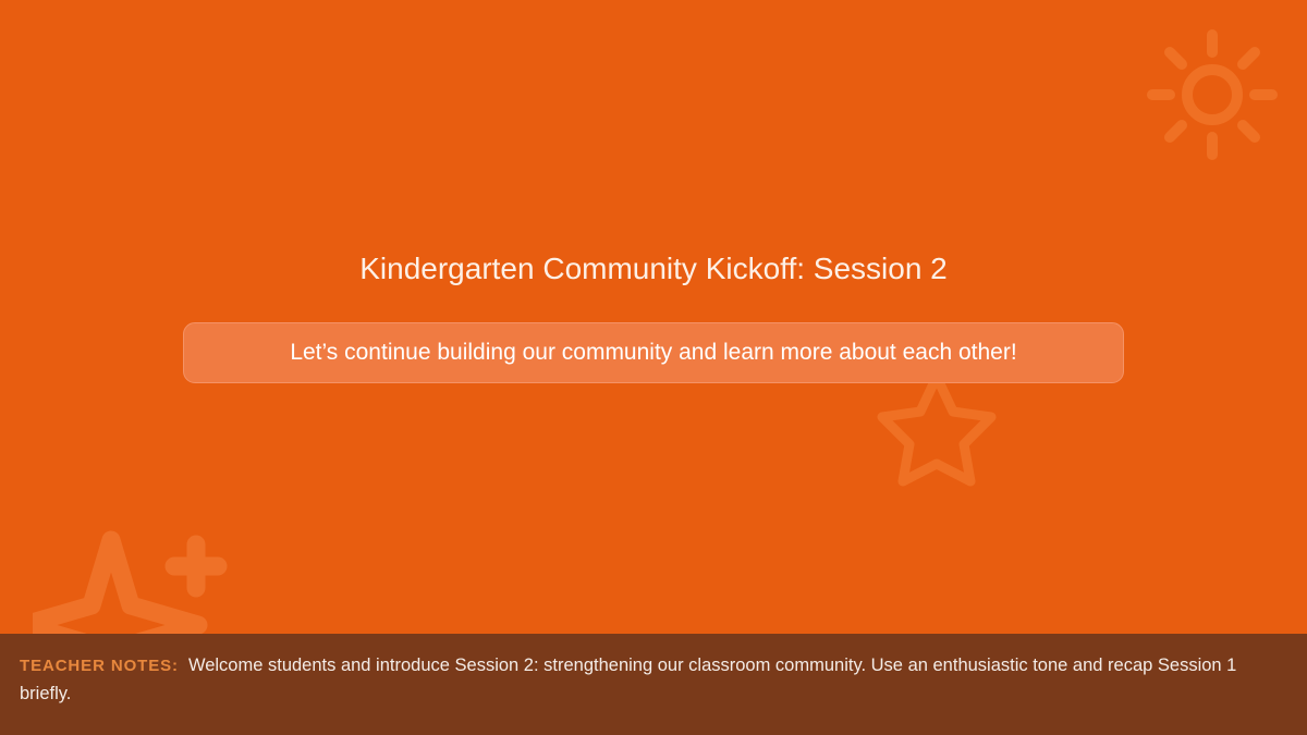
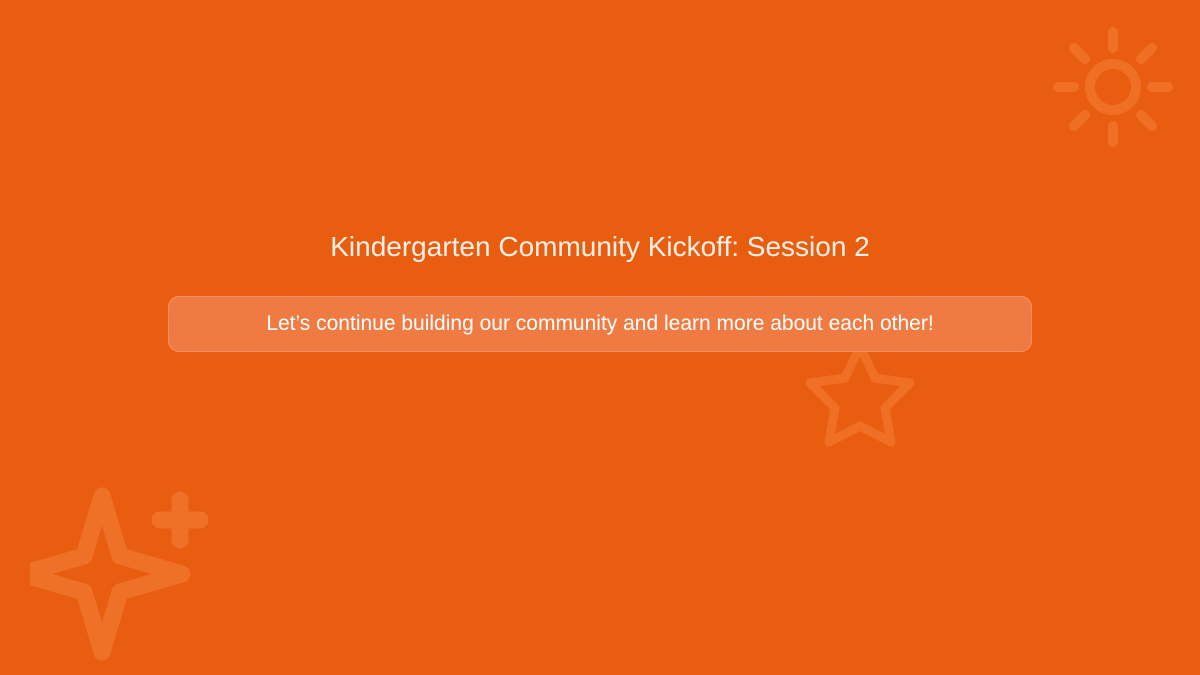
  Kindergarten Community Kickoff: Session 2
  Let’s continue building our community and learn more about each other!
- TEACHER NOTES: Welcome students and introduce Session 2: strengthening our classroom community. Use an enthusiastic tone and recap Session 1 briefly.
